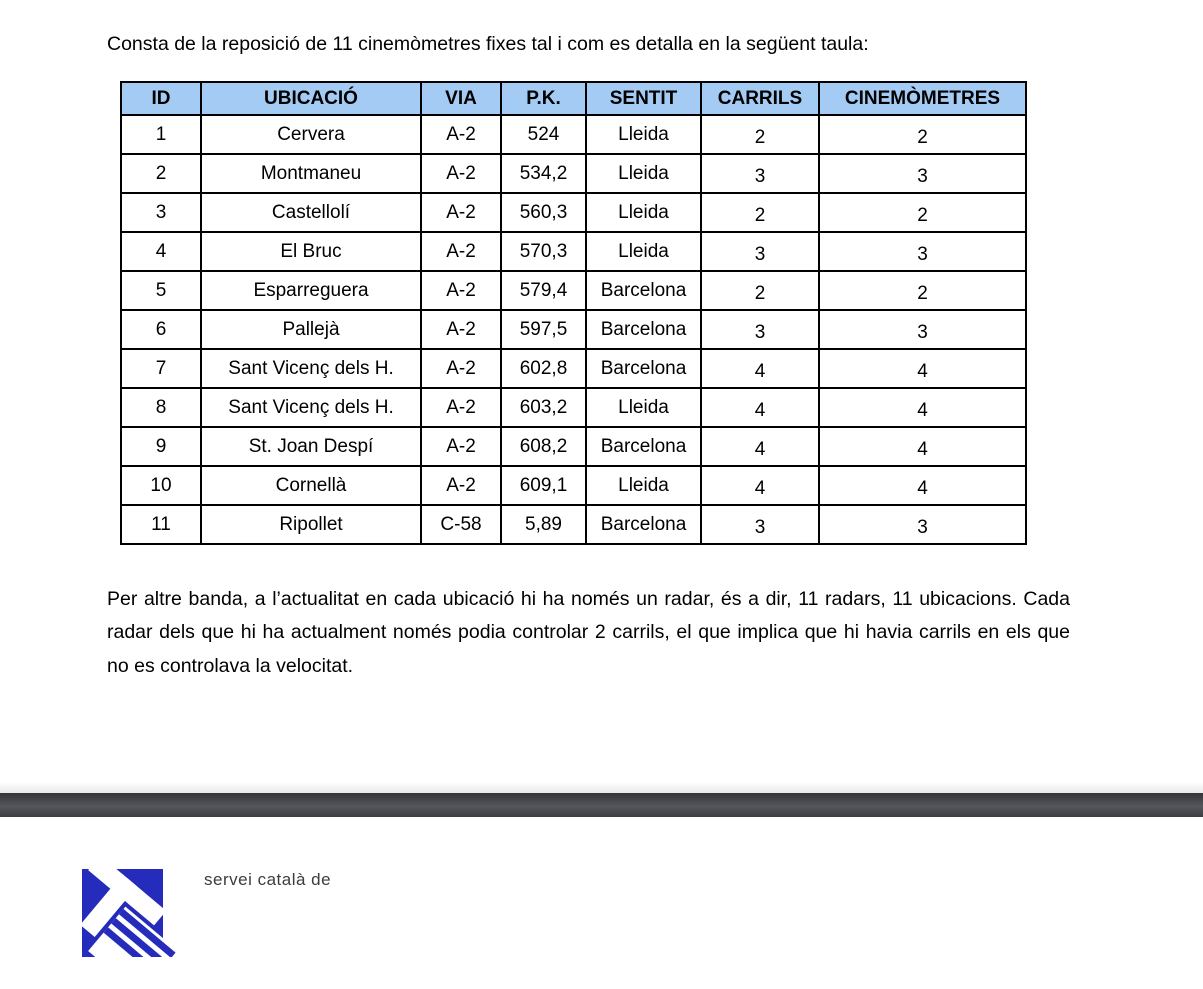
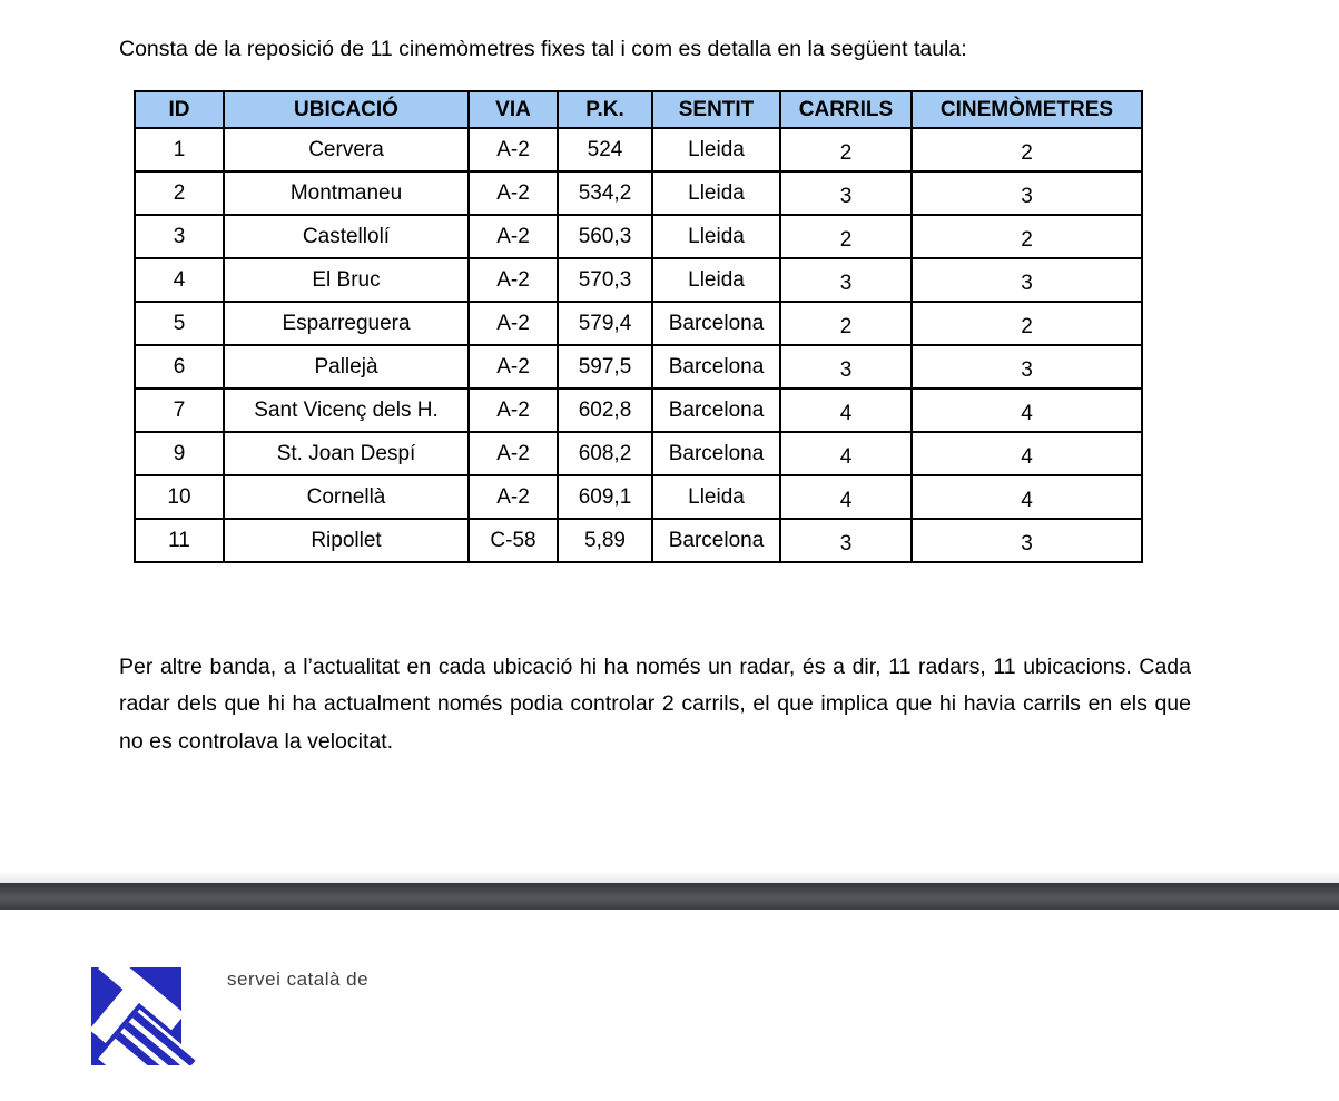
  Consta de la reposició de 11 cinemòmetres fixes tal i com es detalla en la següent taula:
  ID	UBICACIÓ	VIA	P.K.	SENTIT	CARRILS	CINEMÒMETRES
  1	Cervera	A-2	524	Lleida	2	2
  2	Montmaneu	A-2	534,2	Lleida	3	3
  3	Castellolí	A-2	560,3	Lleida	2	2
  4	El Bruc	A-2	570,3	Lleida	3	3
  5	Esparreguera	A-2	579,4	Barcelona	2	2
  6	Pallejà	A-2	597,5	Barcelona	3	3
  7	Sant Vicenç dels H.	A-2	602,8	Barcelona	4	4
- 8	Sant Vicenç dels H.	A-2	603,2	Lleida	4	4
  9	St. Joan Despí	A-2	608,2	Barcelona	4	4
  10	Cornellà	A-2	609,1	Lleida	4	4
  11	Ripollet	C-58	5,89	Barcelona	3	3
  Per altre banda, a l’actualitat en cada ubicació hi ha només un radar, és a dir, 11 radars, 11 ubicacions. Cada radar dels que hi ha actualment només podia controlar 2 carrils, el que implica que hi havia carrils en els que no es controlava la velocitat.
  servei català de
